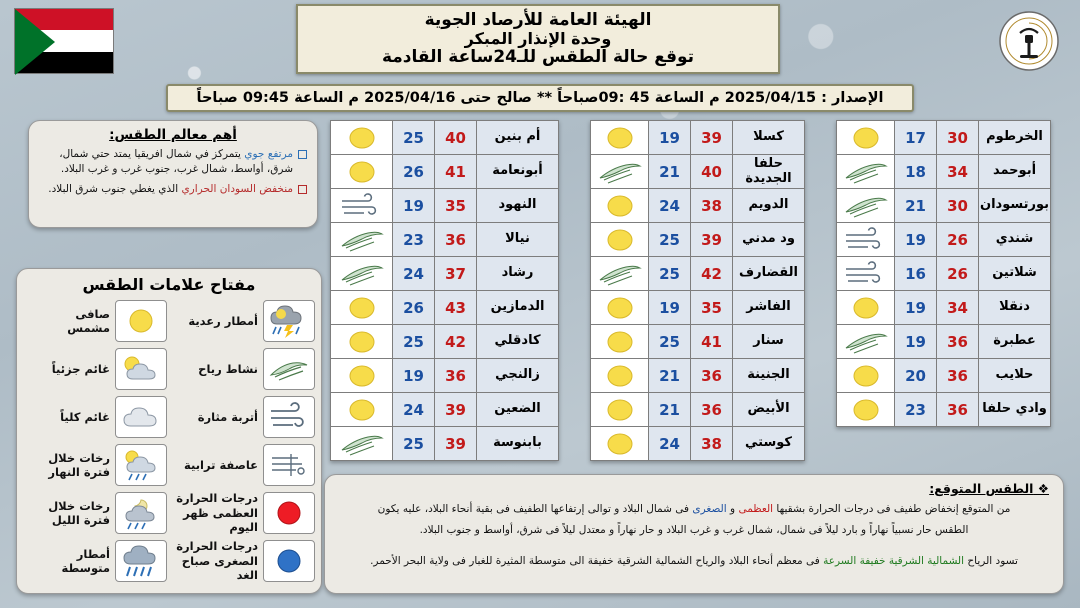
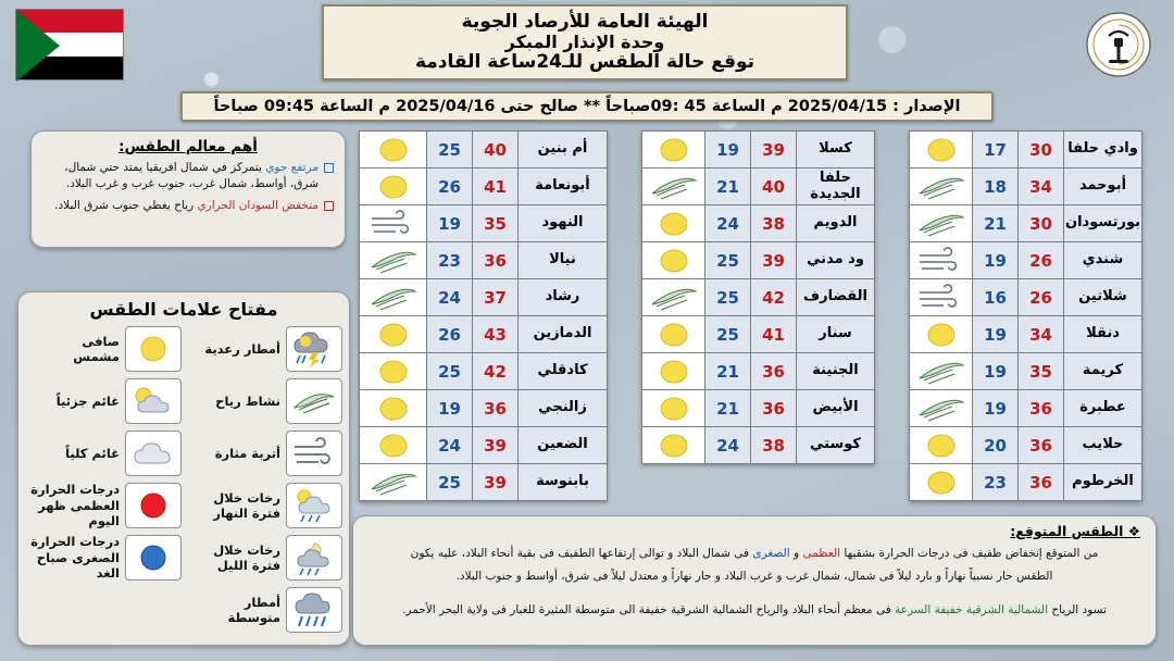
  الهيئة العامة للأرصاد الجوية
  وحدة الإنذار المبكر
  توقع حالة الطقس للـ24ساعة القادمة
  الإصدار : 2025/04/15 م الساعة 45 :09صباحاً ** صالح حتى 2025/04/16 م الساعة 09:45 صباحاً
  أهم معالم الطقس:
  مرتفع جوي يتمركز في شمال افريقيا يمتد حتي شمال، شرق، أواسط، شمال غرب، جنوب غرب و غرب البلاد.
- منخفض السودان الحراري الذي يغطي جنوب شرق البلاد.
+ منخفض السودان الحراري رياح يغطي جنوب شرق البلاد.
  مفتاح علامات الطقس
  أمطار رعدية
  صافى
  مشمس
  نشاط رياح
  غائم جزئياً
  أتربة مثارة
  غائم كلياً
- عاصفة ترابية
  رخات خلال
  فترة النهار
  درجات الحرارة
  العظمى ظهر اليوم
  رخات خلال
  فترة الليل
  درجات الحرارة
  الصغرى صباح الغد
  أمطار
  متوسطة
- الخرطوم	30	17
+ وادي حلفا	30	17
  أبوحمد	34	18
  بورتسودان	30	21
  شندي	26	19
  شلاتين	26	16
  دنقلا	34	19
+ كريمة	35	19
  عطبرة	36	19
  حلايب	36	20
- وادي حلفا	36	23
+ الخرطوم	36	23
  كسلا	39	19
  حلفا الجديدة	40	21
  الدويم	38	24
  ود مدني	39	25
  القضارف	42	25
- الفاشر	35	19
  سنار	41	25
  الجنينة	36	21
  الأبيض	36	21
  كوستي	38	24
  أم بنين	40	25
  أبونعامة	41	26
  النهود	35	19
  نيالا	36	23
  رشاد	37	24
  الدمازين	43	26
  كادقلي	42	25
  زالنجي	36	19
  الضعين	39	24
  بابنوسة	39	25
  ❖ الطقس المتوقع:
  من المتوقع إنخفاض طفيف فى درجات الحرارة بشقيها العظمى و الصغرى فى شمال البلاد و توالى إرتفاعها الطفيف فى بقية أنحاء البلاد، عليه يكون
  الطقس حار نسبياً نهاراً و بارد ليلاً فى شمال، شمال غرب و غرب البلاد و حار نهاراً و معتدل ليلاً فى شرق، أواسط و جنوب البلاد.
  تسود الرياح الشمالية الشرقية خفيفة السرعة فى معظم أنحاء البلاد والرياح الشمالية الشرقية خفيفة الى متوسطة المثيرة للغبار فى ولاية البحر الأحمر.
